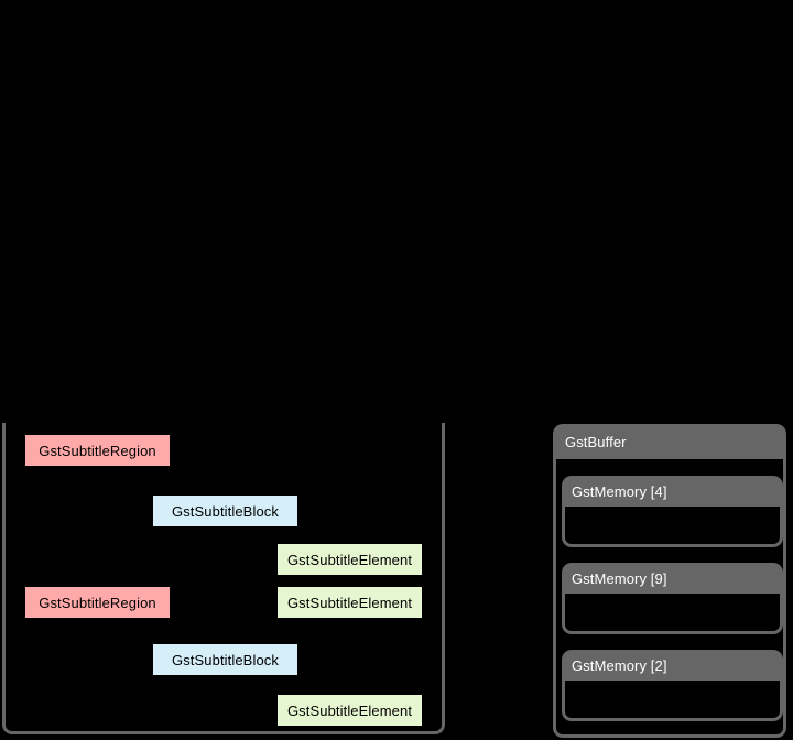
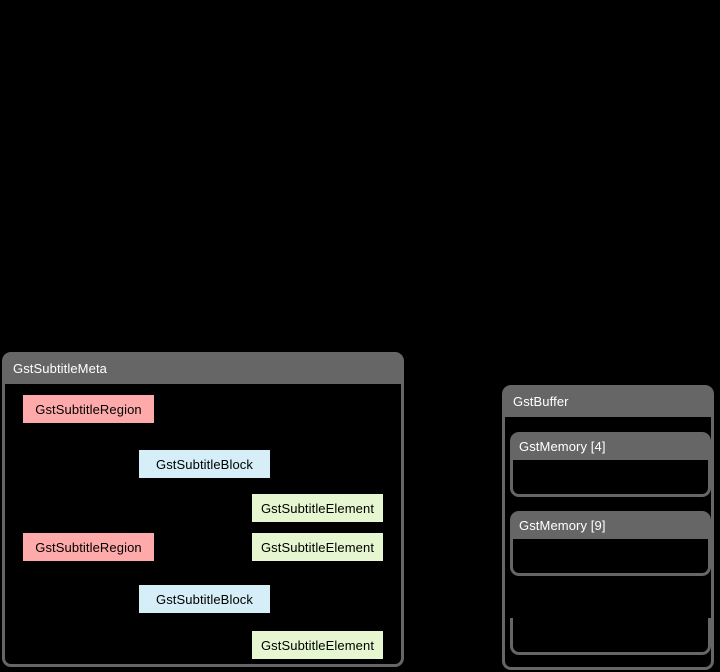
+ GstSubtitleMeta
  GstSubtitleRegion
  GstSubtitleBlock
  GstSubtitleElement
  GstSubtitleRegion
  GstSubtitleElement
  GstSubtitleBlock
  GstSubtitleElement
  GstBuffer
  GstMemory [4]
  GstMemory [9]
- GstMemory [2]
